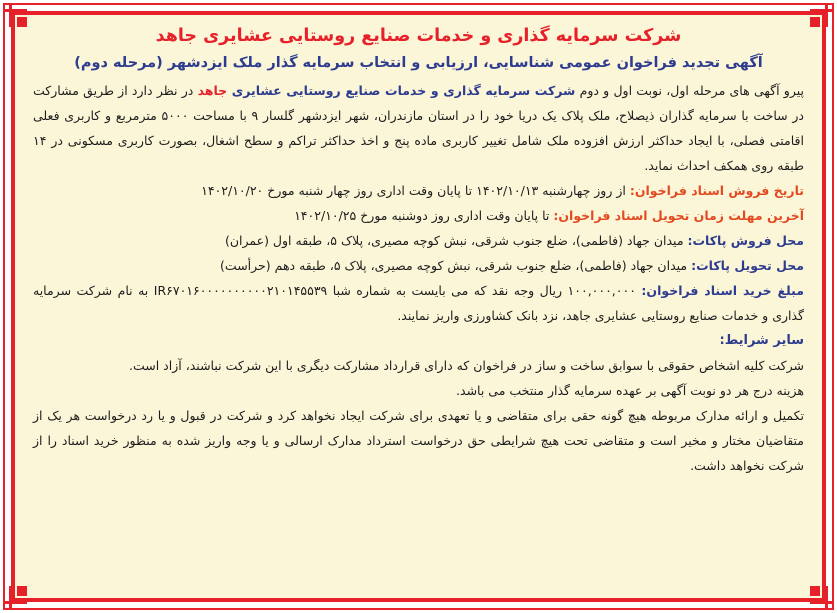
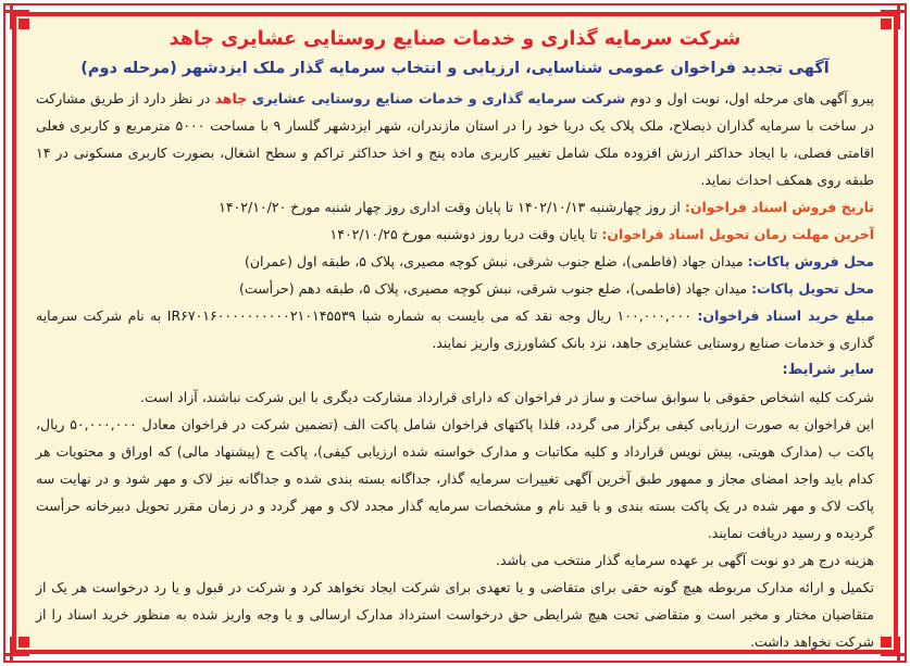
  شرکت سرمایه گذاری و خدمات صنایع روستایی عشایری جاهد
  آگهی تجدید فراخوان عمومی شناسایی، ارزیابی و انتخاب سرمایه گذار ملک ایزدشهر (مرحله دوم)
  پیرو آگهی های مرحله اول، نوبت اول و دوم شرکت سرمایه گذاری و خدمات صنایع روستایی عشایری جاهد در نظر دارد از طریق مشارکت در ساخت با سرمایه گذاران ذیصلاح، ملک پلاک یک دریا خود را در استان مازندران، شهر ایزدشهر گلسار ۹ با مساحت ۵۰۰۰ مترمربع و کاربری فعلی اقامتی فصلی، با ایجاد حداکثر ارزش افزوده ملک شامل تغییر کاربری ماده پنج و اخذ حداکثر تراکم و سطح اشغال، بصورت کاربری مسکونی در ۱۴ طبقه روی همکف احداث نماید.
  تاریخ فروش اسناد فراخوان: از روز چهارشنبه ۱۴۰۲/۱۰/۱۳ تا پایان وقت اداری روز چهار شنبه مورخ ۱۴۰۲/۱۰/۲۰
- آخرین مهلت زمان تحویل اسناد فراخوان: تا پایان وقت اداری روز دوشنبه مورخ ۱۴۰۲/۱۰/۲۵
+ آخرین مهلت زمان تحویل اسناد فراخوان: تا پایان وقت دریا روز دوشنبه مورخ ۱۴۰۲/۱۰/۲۵
  محل فروش پاکات: میدان جهاد (فاطمی)، ضلع جنوب شرقی، نبش کوچه مصیری، پلاک ۵، طبقه اول (عمران)
  محل تحویل پاکات: میدان جهاد (فاطمی)، ضلع جنوب شرقی، نبش کوچه مصیری، پلاک ۵، طبقه دهم (حرأست)
  مبلغ خرید اسناد فراخوان: ۱۰۰,۰۰۰,۰۰۰ ریال وجه نقد که می بایست به شماره شبا IR۶۷۰۱۶۰۰۰۰۰۰۰۰۰۰۲۱۰۱۴۵۵۳۹ به نام شرکت سرمایه گذاری و خدمات صنایع روستایی عشایری جاهد، نزد بانک کشاورزی واریز نمایند.
  سایر شرایط:
  شرکت کلیه اشخاص حقوقی با سوابق ساخت و ساز در فراخوان که دارای قرارداد مشارکت دیگری با این شرکت نباشند، آزاد است.
+ این فراخوان به صورت ارزیابی کیفی برگزار می گردد، فلذا پاکتهای فراخوان شامل پاکت الف (تضمین شرکت در فراخوان معادل ۵۰,۰۰۰,۰۰۰ ریال، پاکت ب (مدارک هویتی، پیش نویس قرارداد و کلیه مکاتبات و مدارک خواسته شده ارزیابی کیفی)، پاکت ج (پیشنهاد مالی) که اوراق و محتویات هر کدام باید واجد امضای مجاز و ممهور طبق آخرین آگهی تغییرات سرمایه گذار، جداگانه بسته بندی شده و جداگانه نیز لاک و مهر شود و در نهایت سه پاکت لاک و مهر شده در یک پاکت بسته بندی و با قید نام و مشخصات سرمایه گذار مجدد لاک و مهر گردد و در زمان مقرر تحویل دبیرخانه حرأست گردیده و رسید دریافت نمایند.
  هزینه درج هر دو نوبت آگهی بر عهده سرمایه گذار منتخب می باشد.
  تکمیل و ارائه مدارک مربوطه هیچ گونه حقی برای متقاضی و یا تعهدی برای شرکت ایجاد نخواهد کرد و شرکت در قبول و یا رد درخواست هر یک از متقاضیان مختار و مخیر است و متقاضی تحت هیچ شرایطی حق درخواست استرداد مدارک ارسالی و یا وجه واریز شده به منظور خرید اسناد را از شرکت نخواهد داشت.
